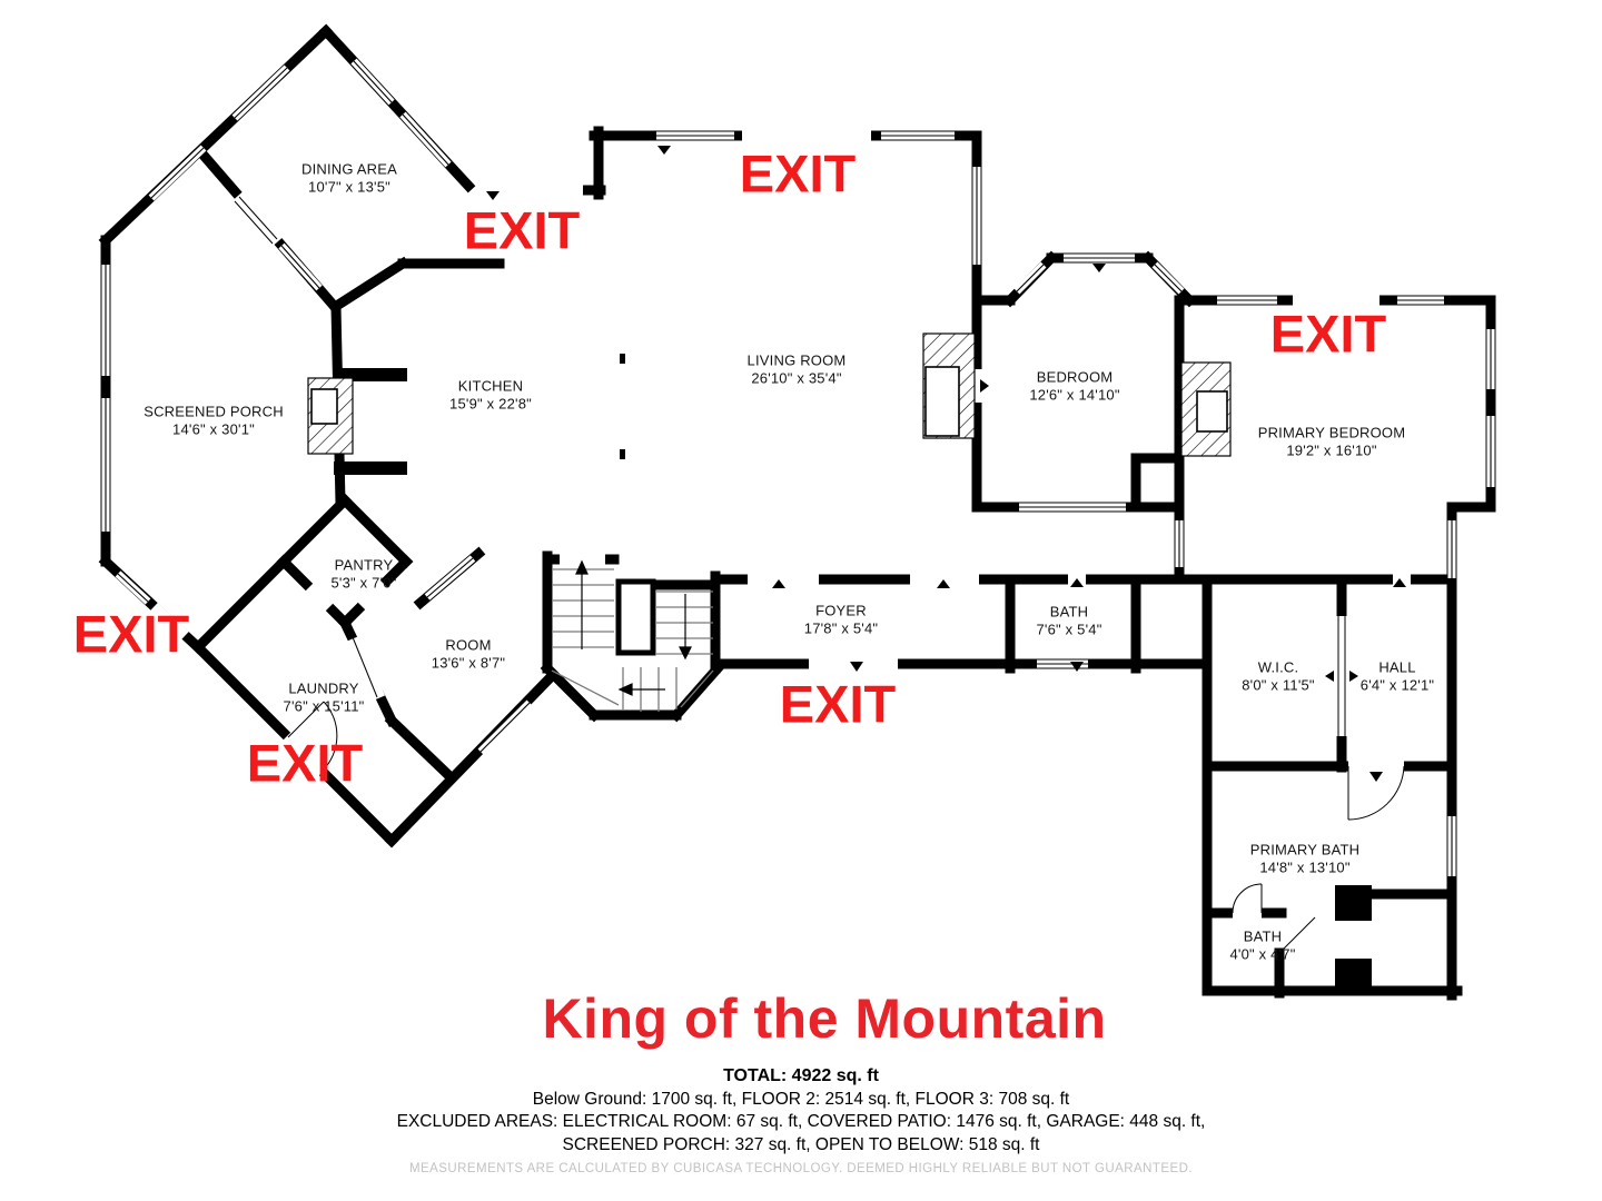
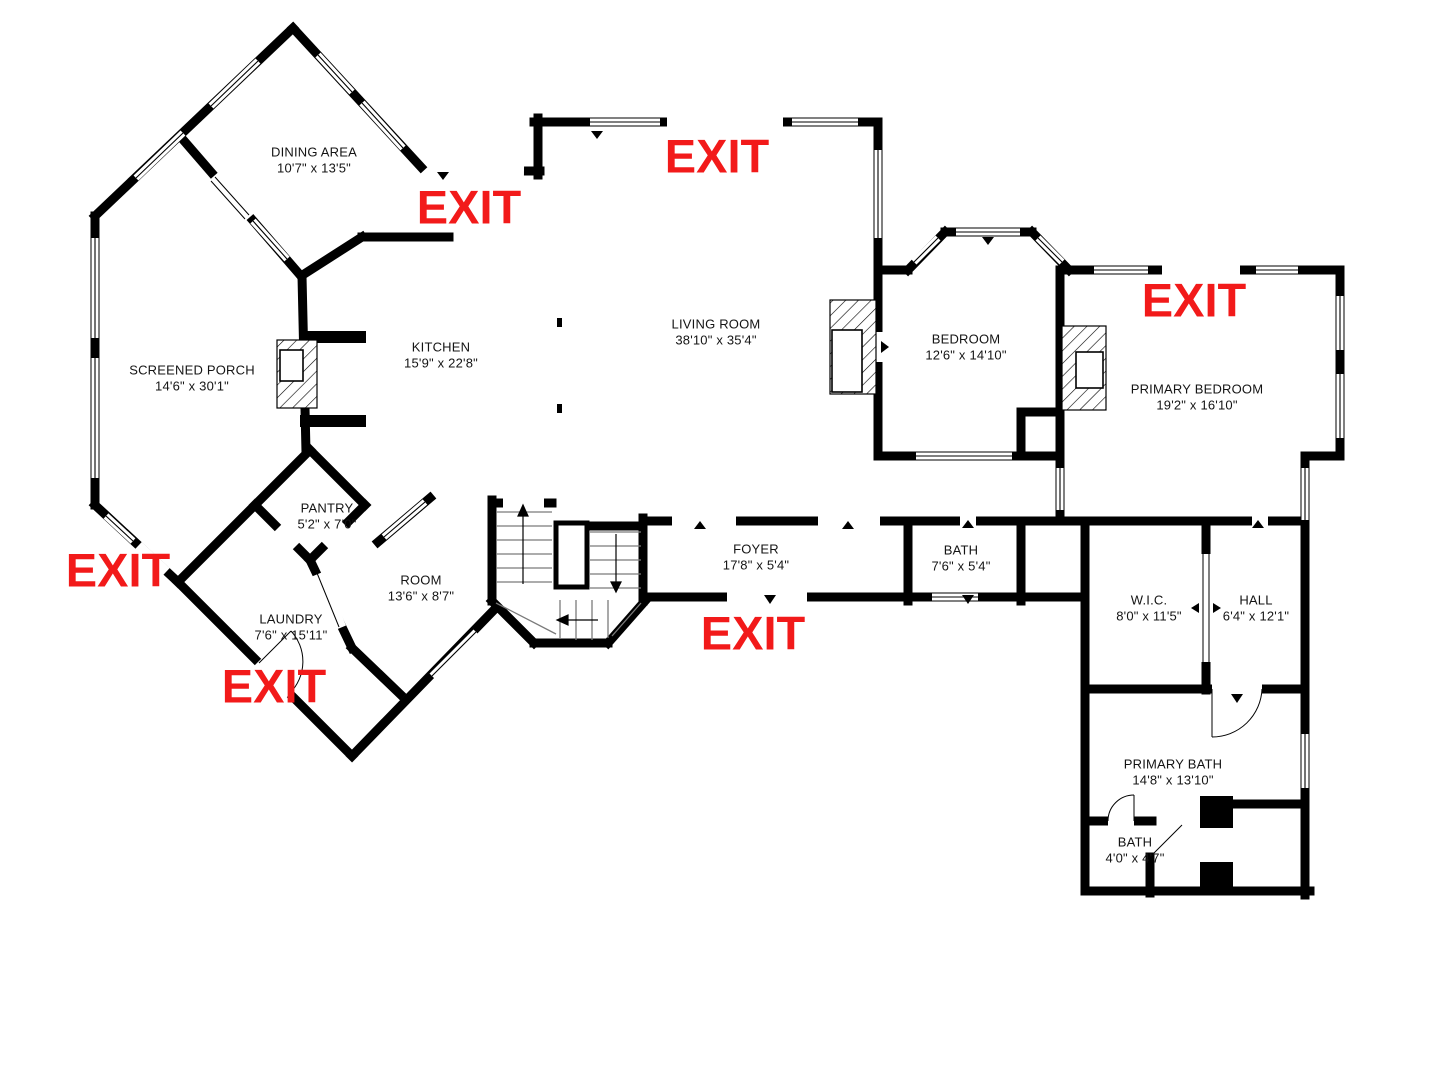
  DINING AREA
  10'7" x 13'5"
  SCREENED PORCH
  14'6" x 30'1"
  KITCHEN
  15'9" x 22'8"
  LIVING ROOM
- 26'10" x 35'4"
+ 38'10" x 35'4"
  BEDROOM
  12'6" x 14'10"
  PRIMARY BEDROOM
  19'2" x 16'10"
  PANTRY
- 5'3" x 7'0"
+ 5'2" x 7'0"
  ROOM
  13'6" x 8'7"
  LAUNDRY
  7'6" x 15'11"
  FOYER
  17'8" x 5'4"
  BATH
  7'6" x 5'4"
  W.I.C.
  8'0" x 11'5"
  HALL
  6'4" x 12'1"
  PRIMARY BATH
  14'8" x 13'10"
  BATH
  4'0" x 4'7"
  EXIT
  EXIT
  EXIT
  EXIT
  EXIT
  EXIT
- King of the Mountain
- TOTAL: 4922 sq. ft
- Below Ground: 1700 sq. ft, FLOOR 2: 2514 sq. ft, FLOOR 3: 708 sq. ft
- EXCLUDED AREAS: ELECTRICAL ROOM: 67 sq. ft, COVERED PATIO: 1476 sq. ft, GARAGE: 448 sq. ft,
- SCREENED PORCH: 327 sq. ft, OPEN TO BELOW: 518 sq. ft
- MEASUREMENTS ARE CALCULATED BY CUBICASA TECHNOLOGY. DEEMED HIGHLY RELIABLE BUT NOT GUARANTEED.
